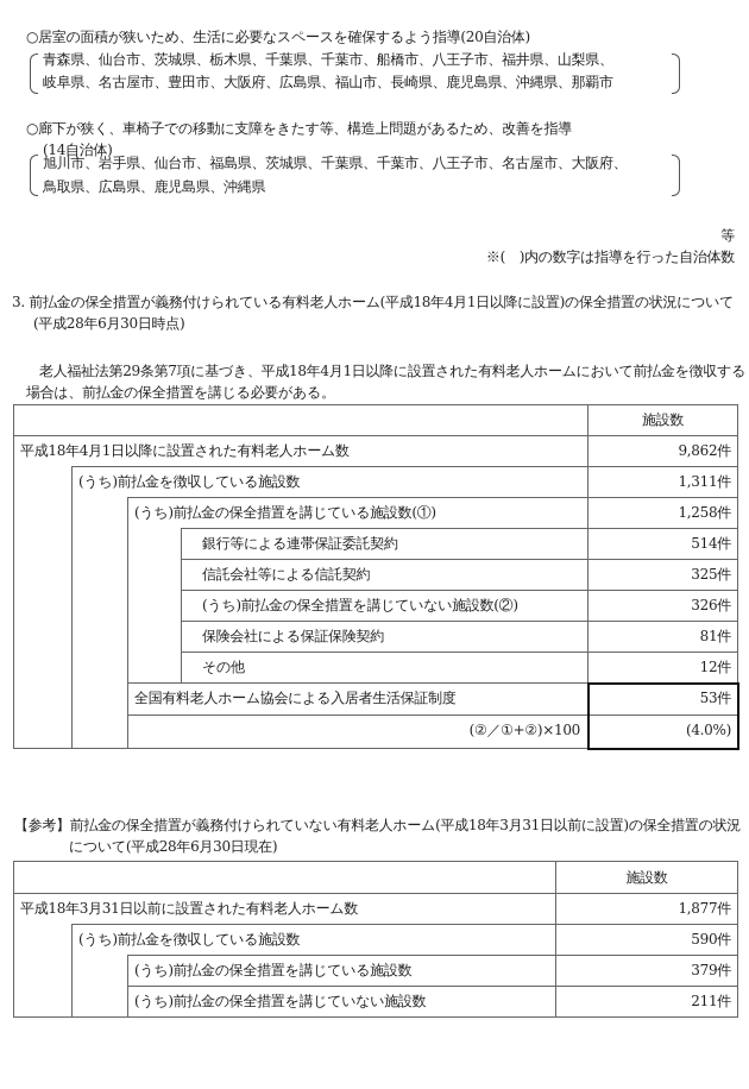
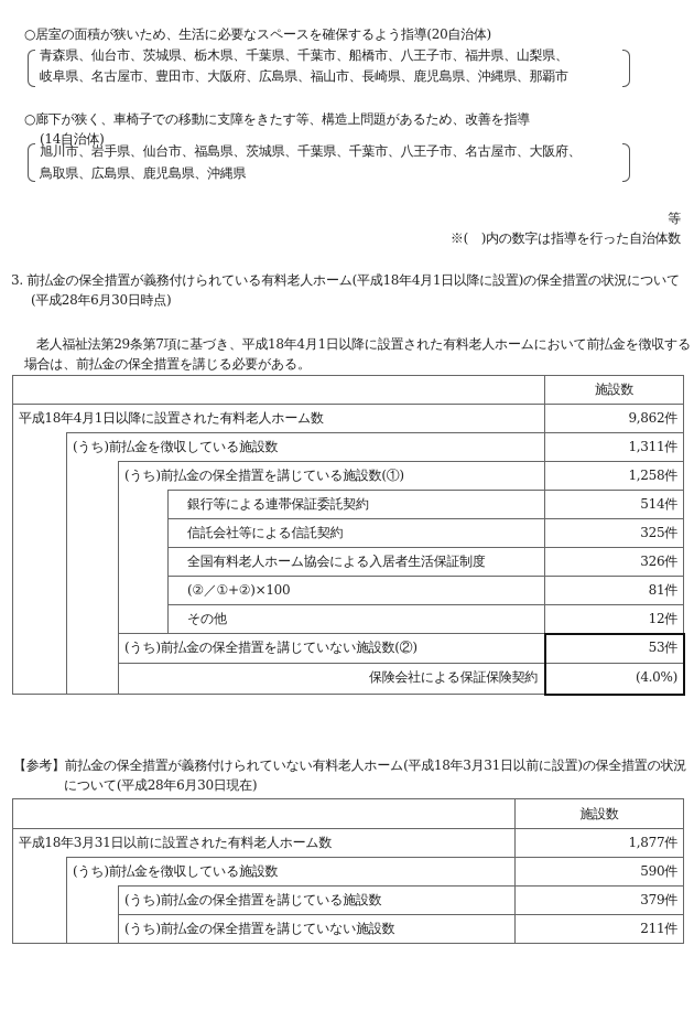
  ○居室の面積が狭いため、生活に必要なスペースを確保するよう指導(20自治体)
  青森県、仙台市、茨城県、栃木県、千葉県、千葉市、船橋市、八王子市、福井県、山梨県、
  岐阜県、名古屋市、豊田市、大阪府、広島県、福山市、長崎県、鹿児島県、沖縄県、那覇市
  ○廊下が狭く、車椅子での移動に支障をきたす等、構造上問題があるため、改善を指導
  (14自治体)
  旭川市、岩手県、仙台市、福島県、茨城県、千葉県、千葉市、八王子市、名古屋市、大阪府、
  鳥取県、広島県、鹿児島県、沖縄県
  等
  ※( )内の数字は指導を行った自治体数
  3. 前払金の保全措置が義務付けられている有料老人ホーム(平成18年4月1日以降に設置)の保全措置の状況について
  (平成28年6月30日時点)
  老人福祉法第29条第7項に基づき、平成18年4月1日以降に設置された有料老人ホームにおいて前払金を徴収する
  場合は、前払金の保全措置を講じる必要がある。
  施設数
  平成18年4月1日以降に設置された有料老人ホーム数
  9,862件
  (うち)前払金を徴収している施設数
  1,311件
  (うち)前払金の保全措置を講じている施設数(①)
  1,258件
  銀行等による連帯保証委託契約
  514件
  信託会社等による信託契約
  325件
- (うち)前払金の保全措置を講じていない施設数(②)
+ 全国有料老人ホーム協会による入居者生活保証制度
  326件
- 保険会社による保証保険契約
+ (②／①+②)×100
  81件
  その他
  12件
- 全国有料老人ホーム協会による入居者生活保証制度
+ (うち)前払金の保全措置を講じていない施設数(②)
  53件
- (②／①+②)×100
+ 保険会社による保証保険契約
  (4.0%)
  【参考】前払金の保全措置が義務付けられていない有料老人ホーム(平成18年3月31日以前に設置)の保全措置の状況
  について(平成28年6月30日現在)
  施設数
  平成18年3月31日以前に設置された有料老人ホーム数
  1,877件
  (うち)前払金を徴収している施設数
  590件
  (うち)前払金の保全措置を講じている施設数
  379件
  (うち)前払金の保全措置を講じていない施設数
  211件
